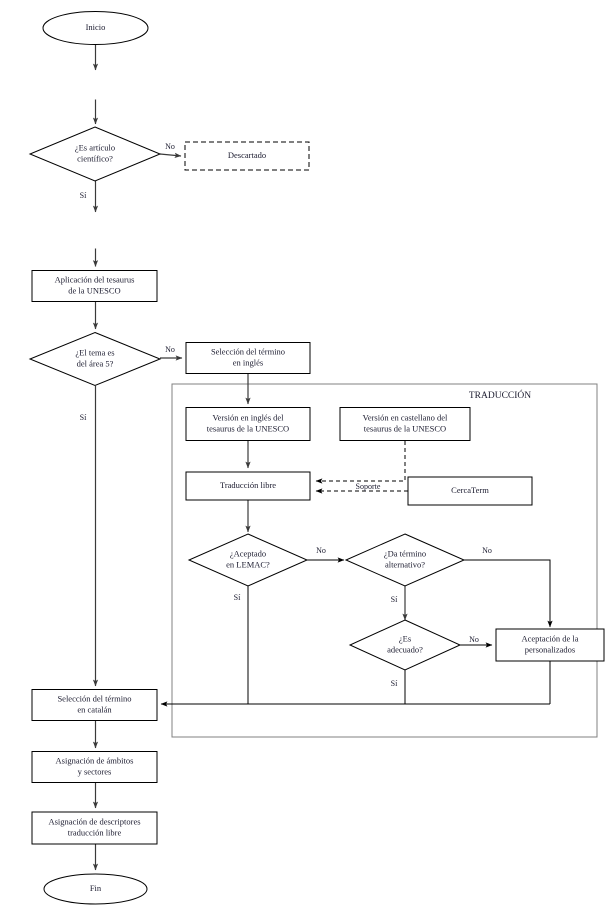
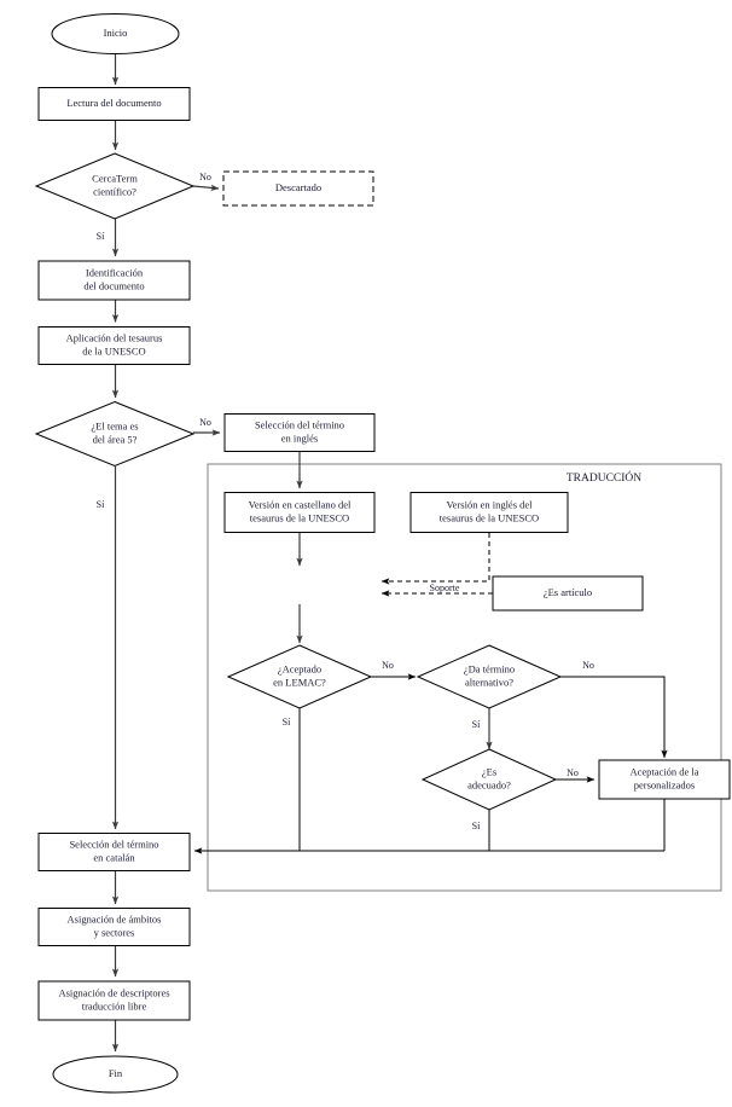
  TRADUCCIÓN
  Inicio
+ Lectura del documento
- ¿Es artículo
+ CercaTerm
  científico?
  Descartado
+ Identificación
+ del documento
  Aplicación del tesaurus
  de la UNESCO
  ¿El tema es
  del área 5?
  Selección del término
  en inglés
- Versión en inglés del
+ Versión en castellano del
  tesaurus de la UNESCO
- Versión en castellano del
+ Versión en inglés del
  tesaurus de la UNESCO
- Traducción libre
- CercaTerm
+ ¿Es artículo
  ¿Aceptado
  en LEMAC?
  ¿Da término
  alternativo?
  ¿Es
  adecuado?
  Aceptación de la
  personalizados
  Selección del término
  en catalán
  Asignación de ámbitos
  y sectores
  Asignación de descriptores
  traducción libre
  Fin
  No
  Sí
  No
  Sí
  Soporte
  No
  Sí
  No
  Sí
  No
  Sí
